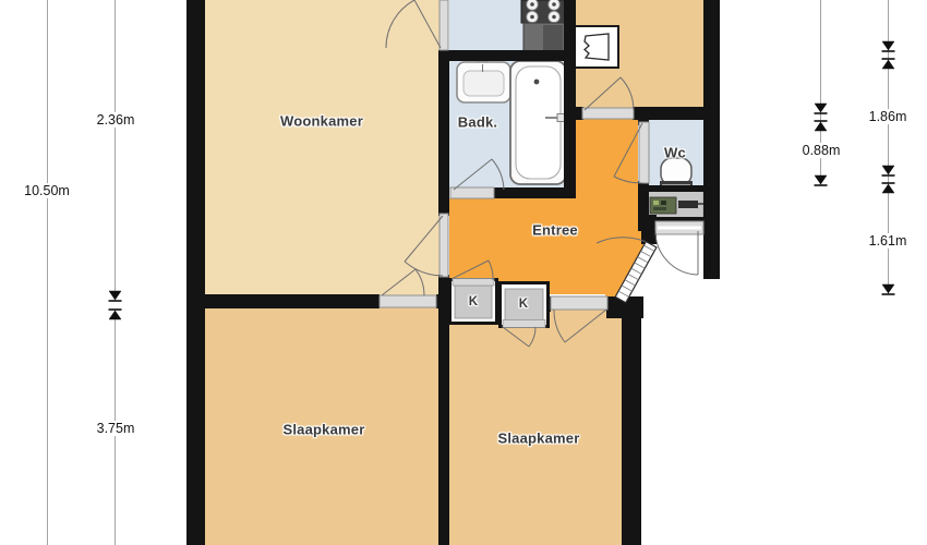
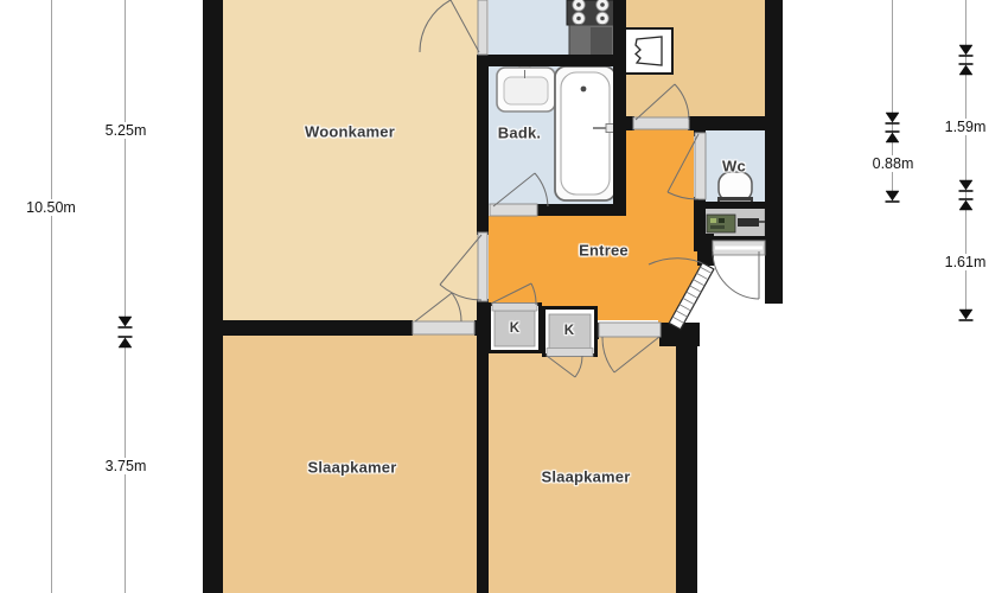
  Woonkamer
  Badk.
  Entree
  Wc
  K
  K
  Slaapkamer
  Slaapkamer
- 2.36m
+ 5.25m
  10.50m
  3.75m
  0.88m
- 1.86m
+ 1.59m
  1.61m
